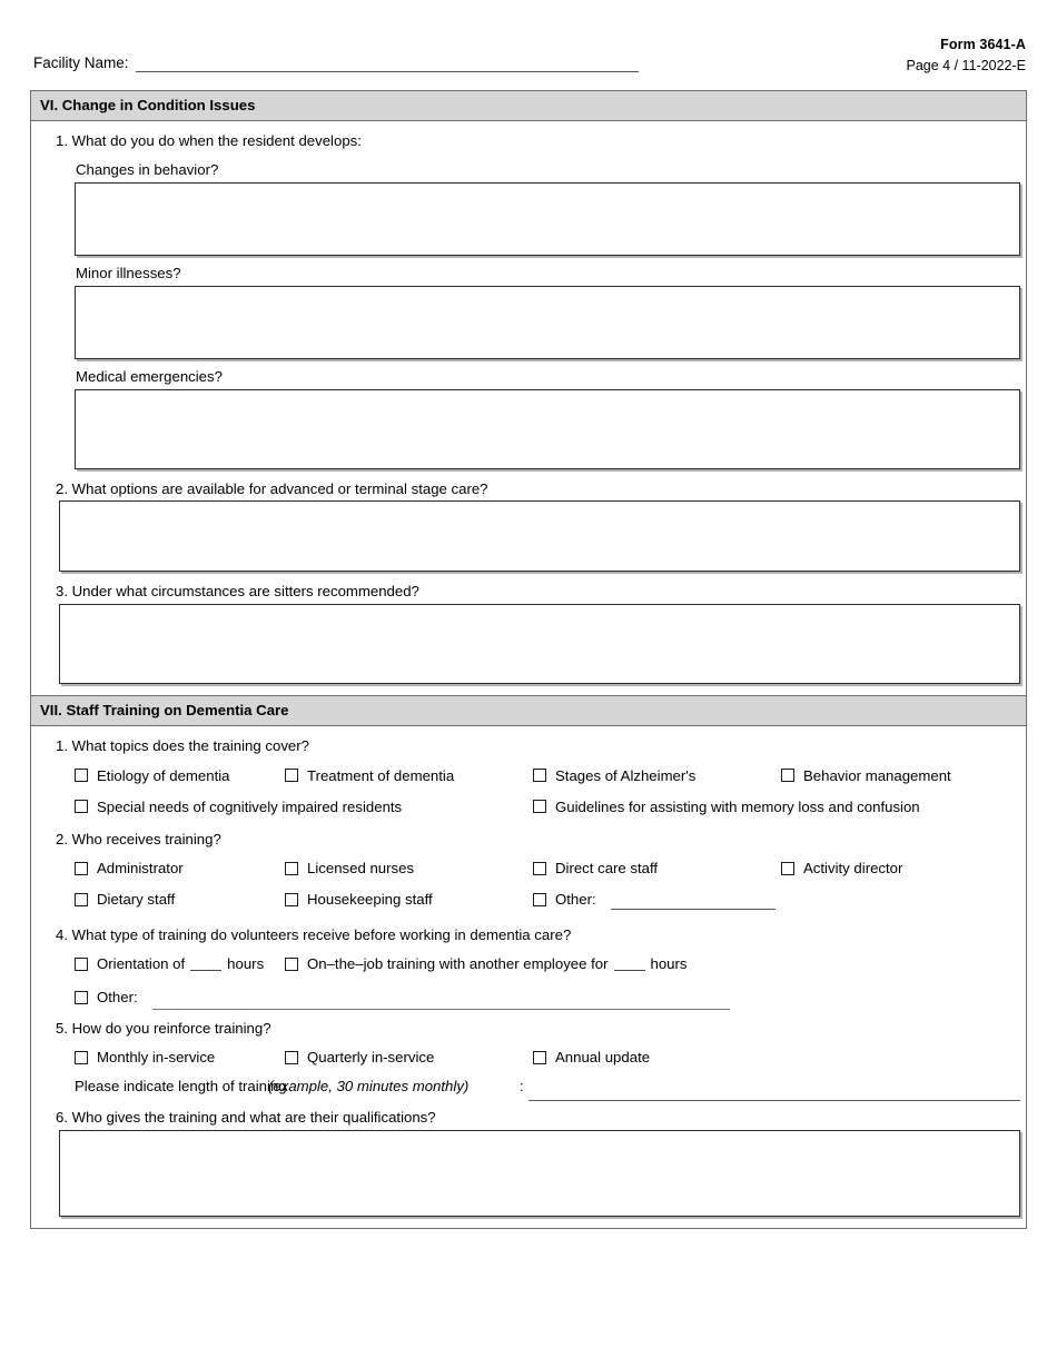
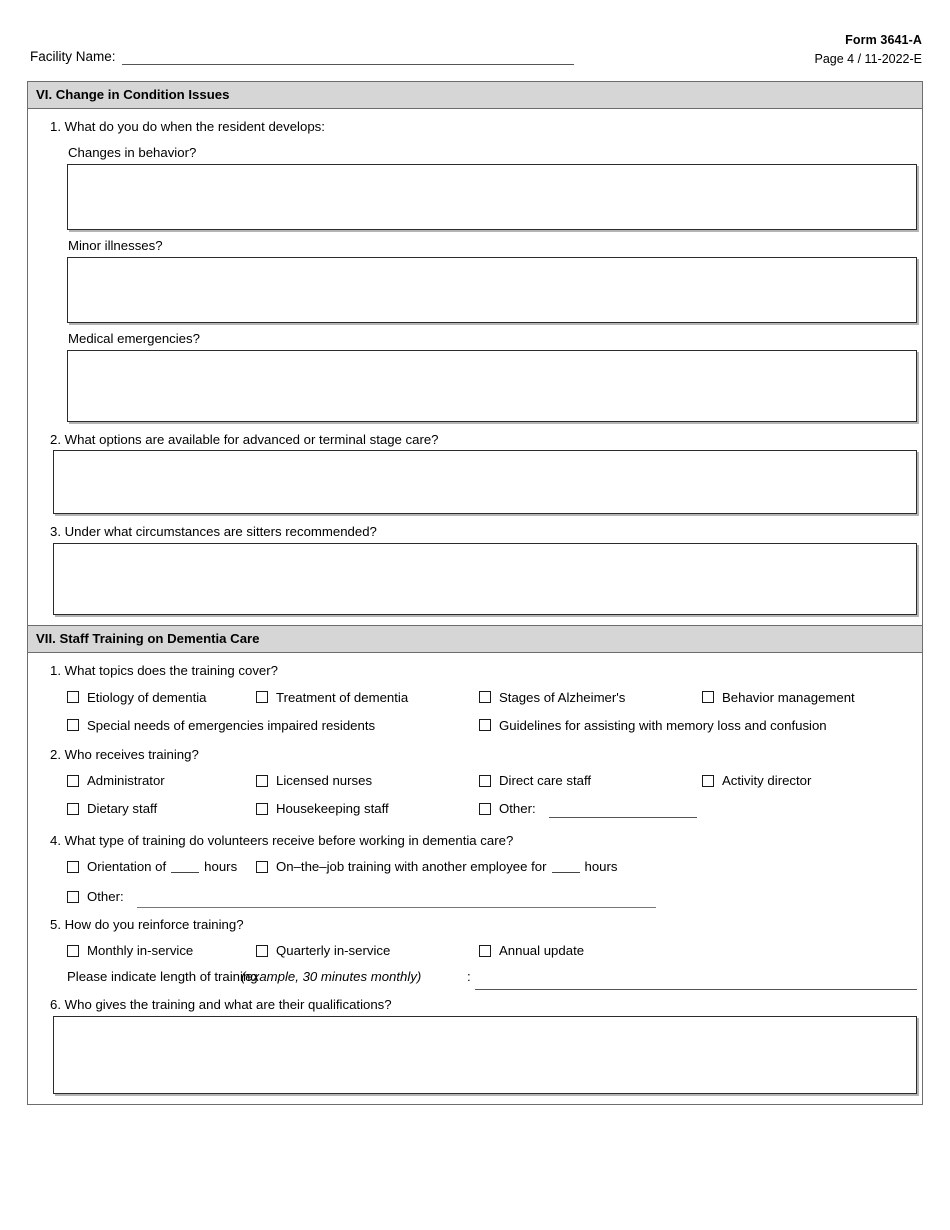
  Form 3641-A
  Page 4 / 11-2022-E
  Facility Name:
  VI. Change in Condition Issues
  1. What do you do when the resident develops:
  Changes in behavior?
  Minor illnesses?
  Medical emergencies?
  2. What options are available for advanced or terminal stage care?
  3. Under what circumstances are sitters recommended?
  VII. Staff Training on Dementia Care
  1. What topics does the training cover?
  Etiology of dementia
  Treatment of dementia
  Stages of Alzheimer's
  Behavior management
- Special needs of cognitively impaired residents
+ Special needs of emergencies impaired residents
  Guidelines for assisting with memory loss and confusion
  2. Who receives training?
  Administrator
  Licensed nurses
  Direct care staff
  Activity director
  Dietary staff
  Housekeeping staff
  Other:
  4. What type of training do volunteers receive before working in dementia care?
  Orientation of
  hours
  On–the–job training with another employee for
  hours
  Other:
  5. How do you reinforce training?
  Monthly in-service
  Quarterly in-service
  Annual update
  Please indicate length of training
  (example, 30 minutes monthly)
  :
  6. Who gives the training and what are their qualifications?
